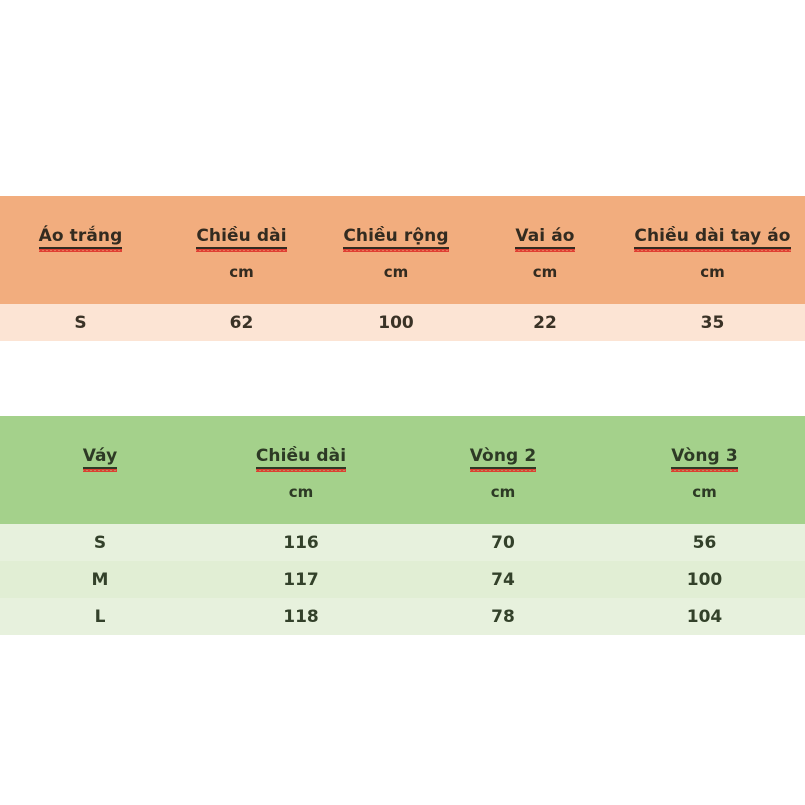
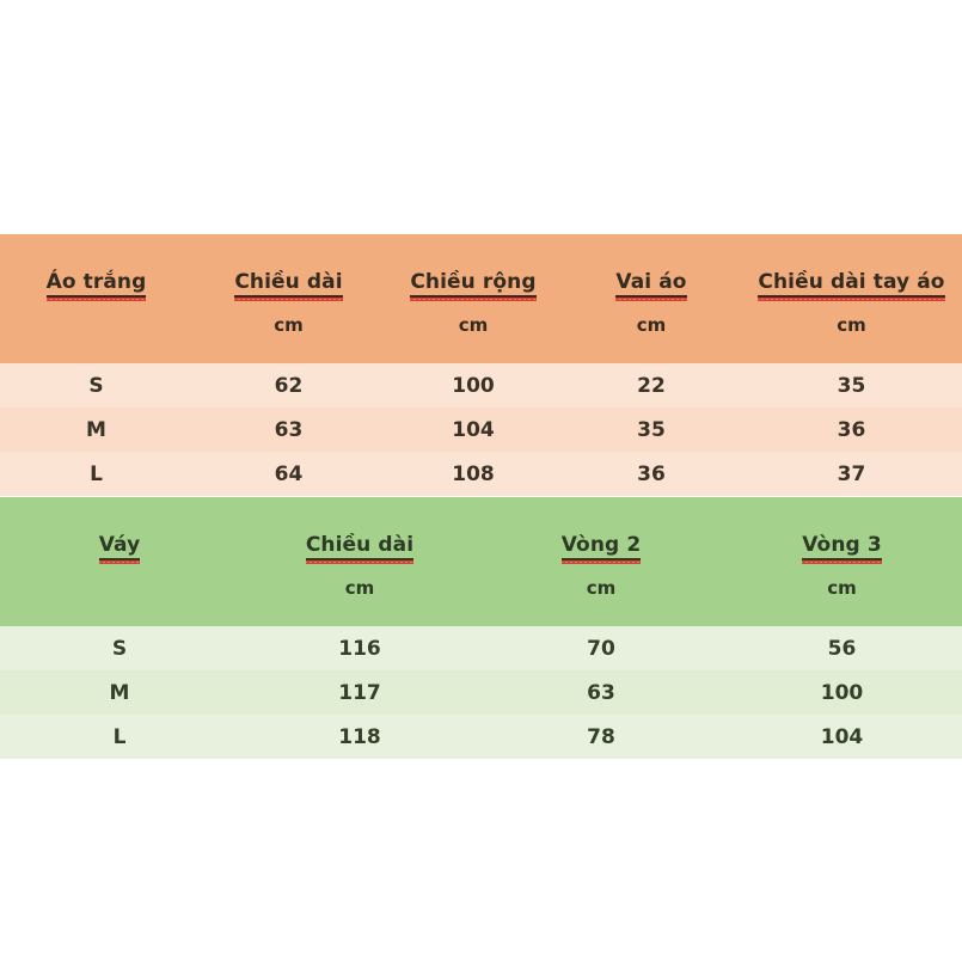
  Áo trắng	Chiều dài cm	Chiều rộng cm	Vai áo cm	Chiều dài tay áo cm
  S	62	100	22	35
+ M	63	104	35	36
+ L	64	108	36	37
  Váy	Chiều dài cm	Vòng 2 cm	Vòng 3 cm
  S	116	70	56
- M	117	74	100
+ M	117	63	100
  L	118	78	104
